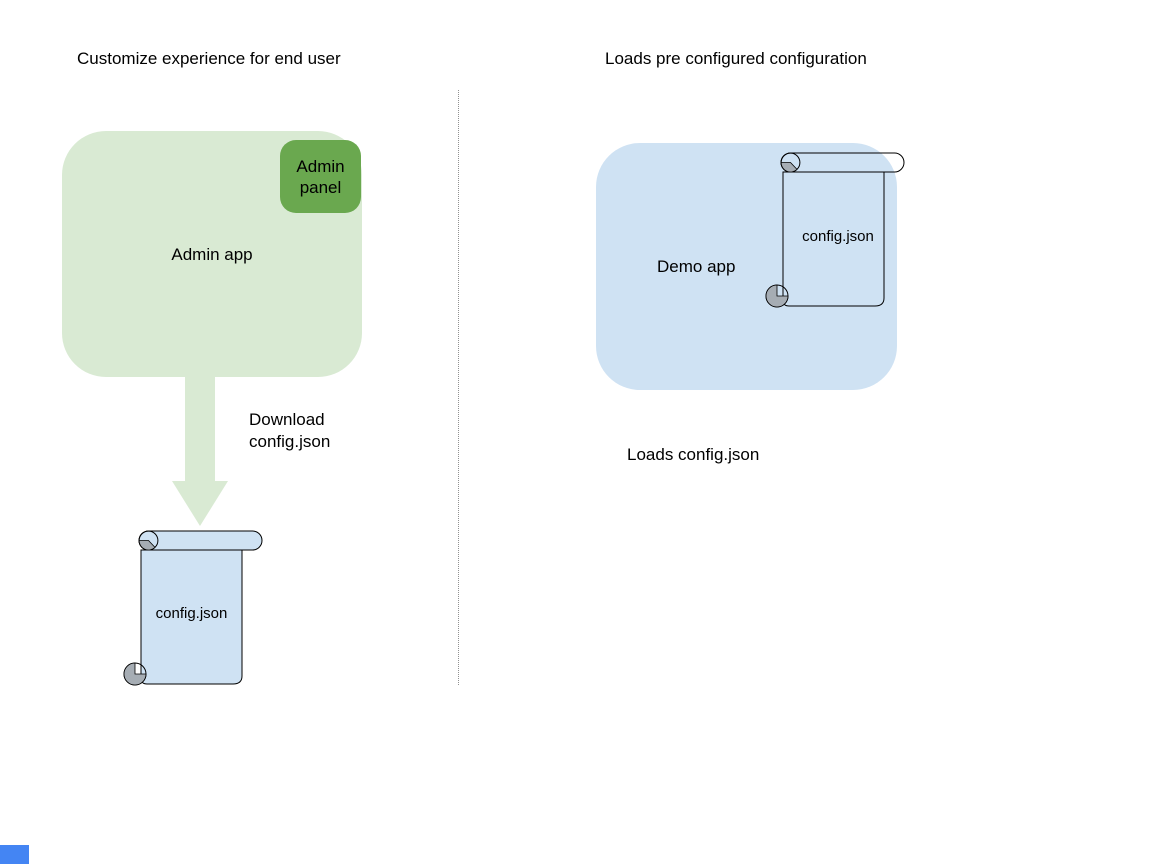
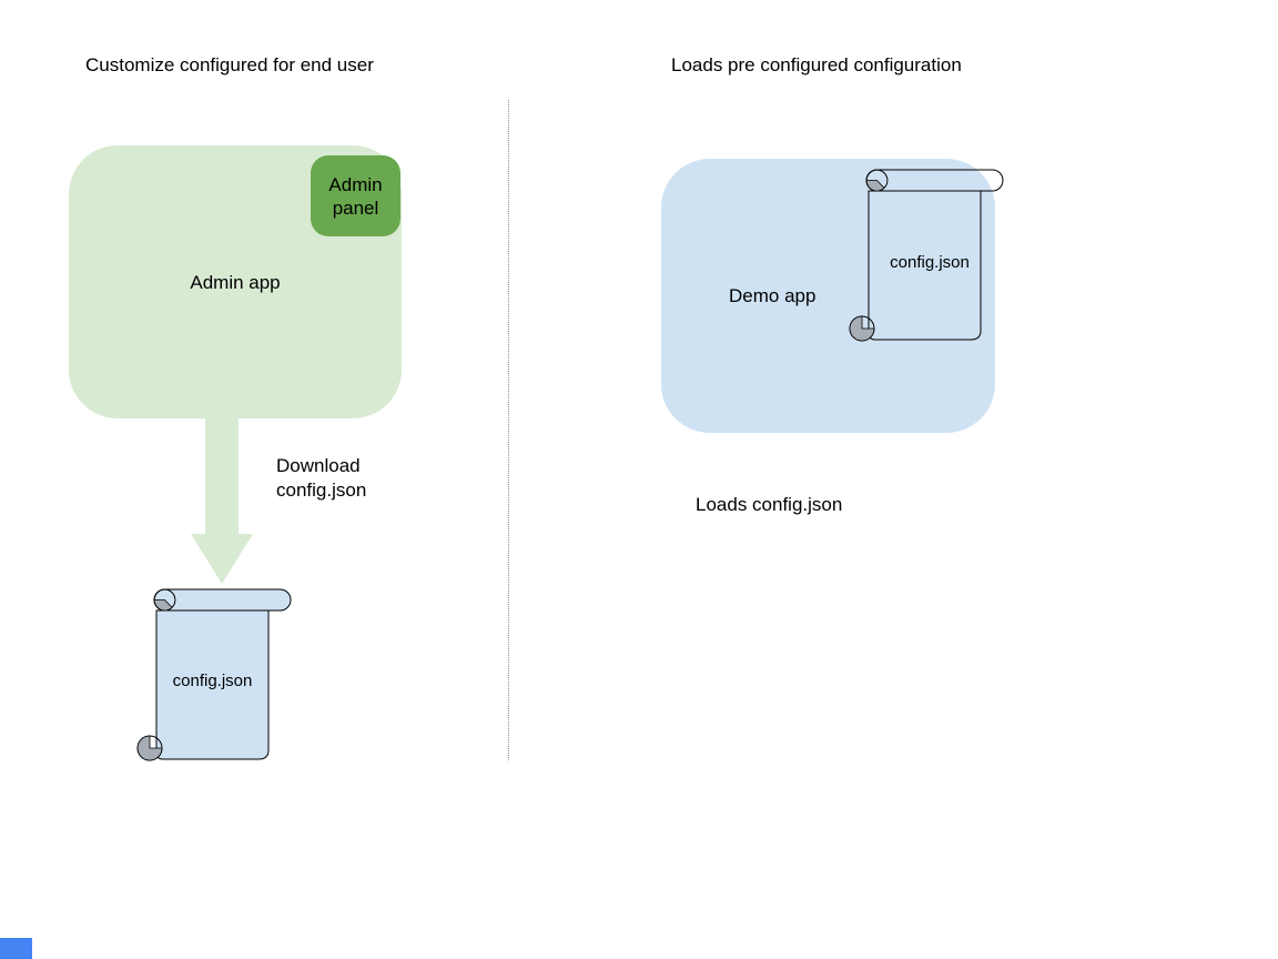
- Customize experience for end user
+ Customize configured for end user
  Loads pre configured configuration
  Admin app
  Admin panel
  Download
  config.json
  config.json
  Demo app
  config.json
  Loads config.json
